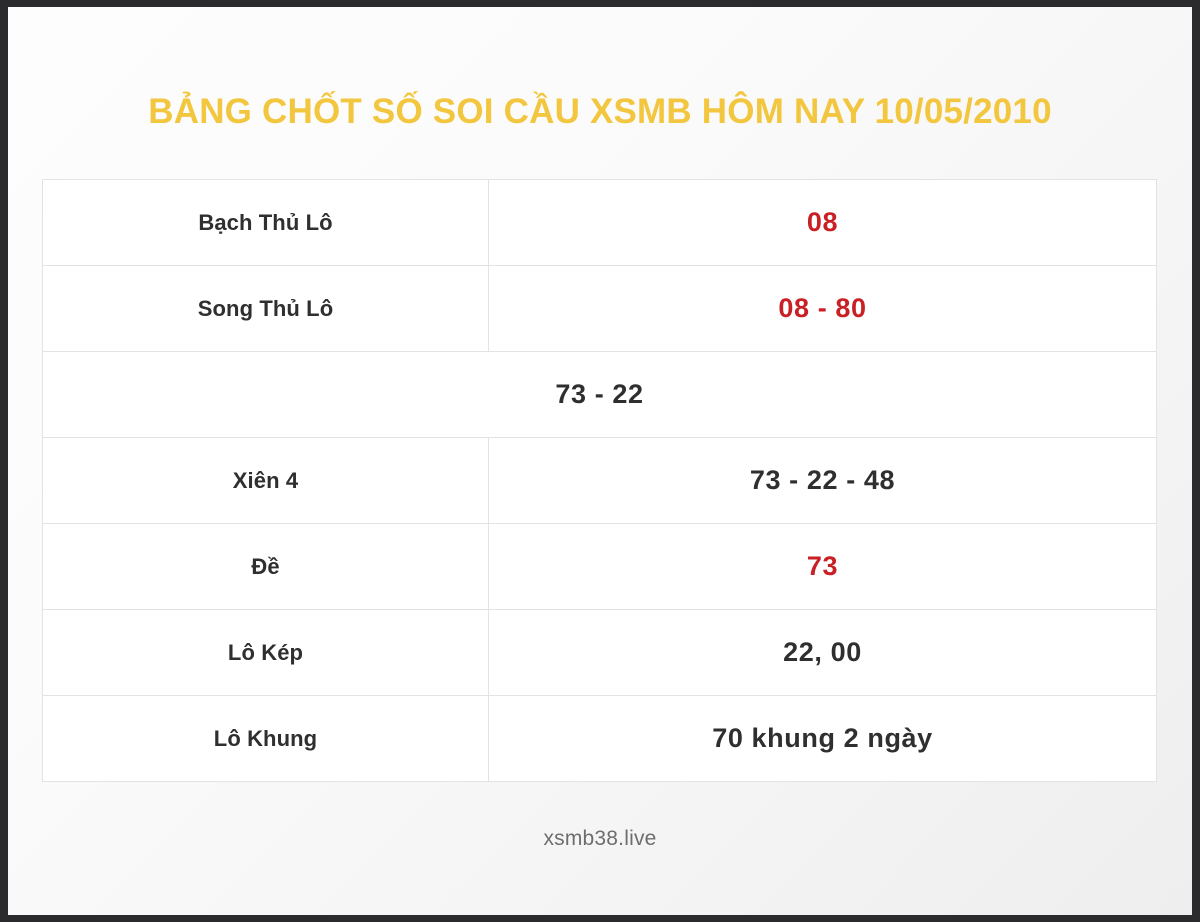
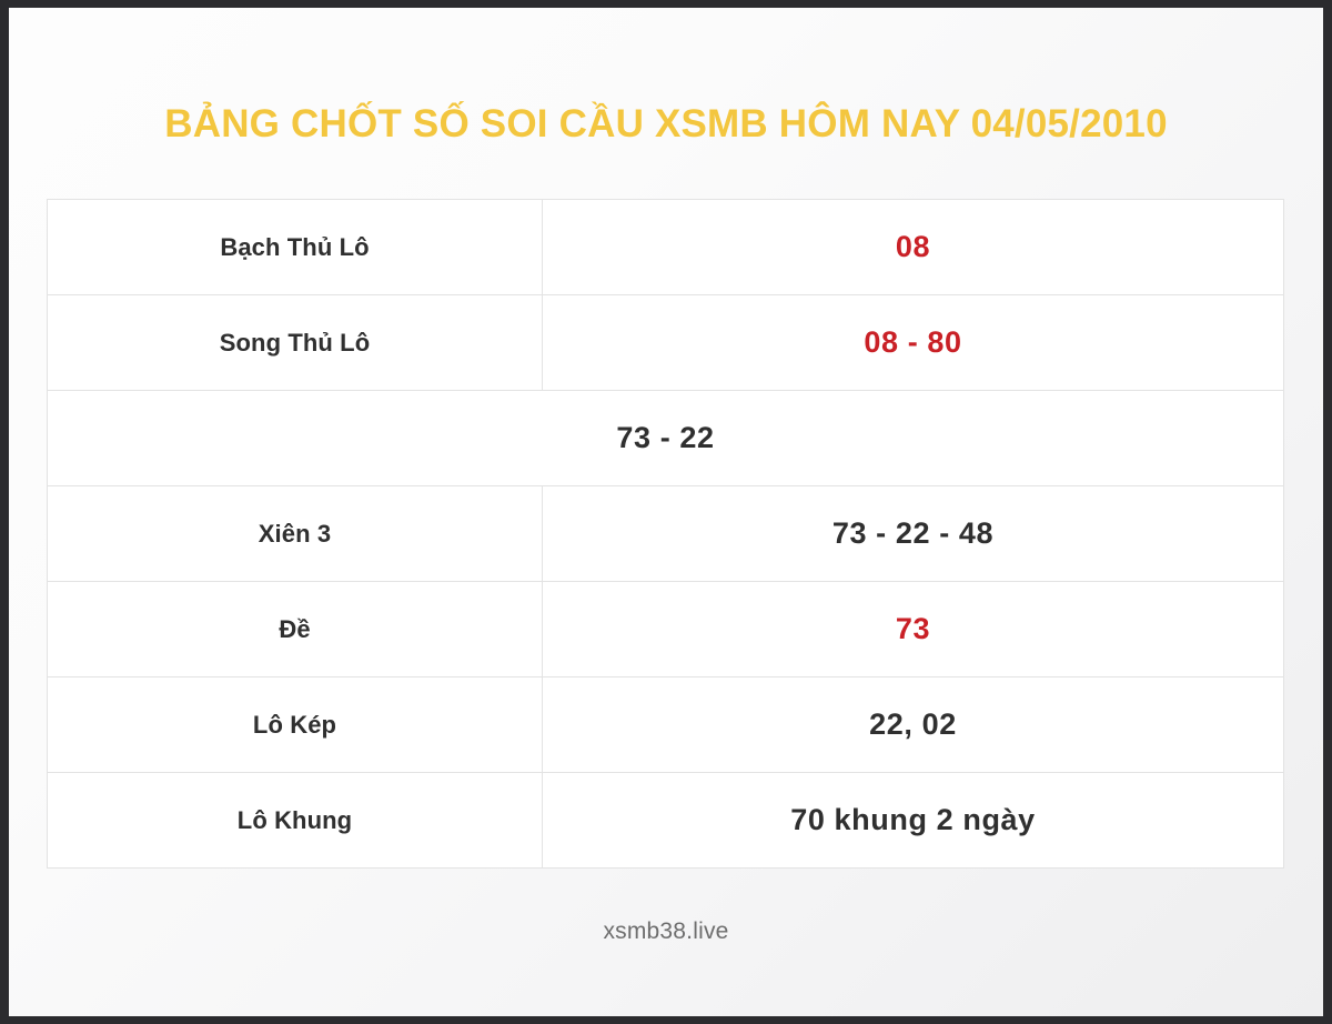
- BẢNG CHỐT SỐ SOI CẦU XSMB HÔM NAY 10/05/2010
+ BẢNG CHỐT SỐ SOI CẦU XSMB HÔM NAY 04/05/2010
  Bạch Thủ Lô
  08
  Song Thủ Lô
  08 - 80
  73 - 22
- Xiên 4
+ Xiên 3
  73 - 22 - 48
  Đề
  73
  Lô Kép
- 22, 00
+ 22, 02
  Lô Khung
  70 khung 2 ngày
  xsmb38.live
